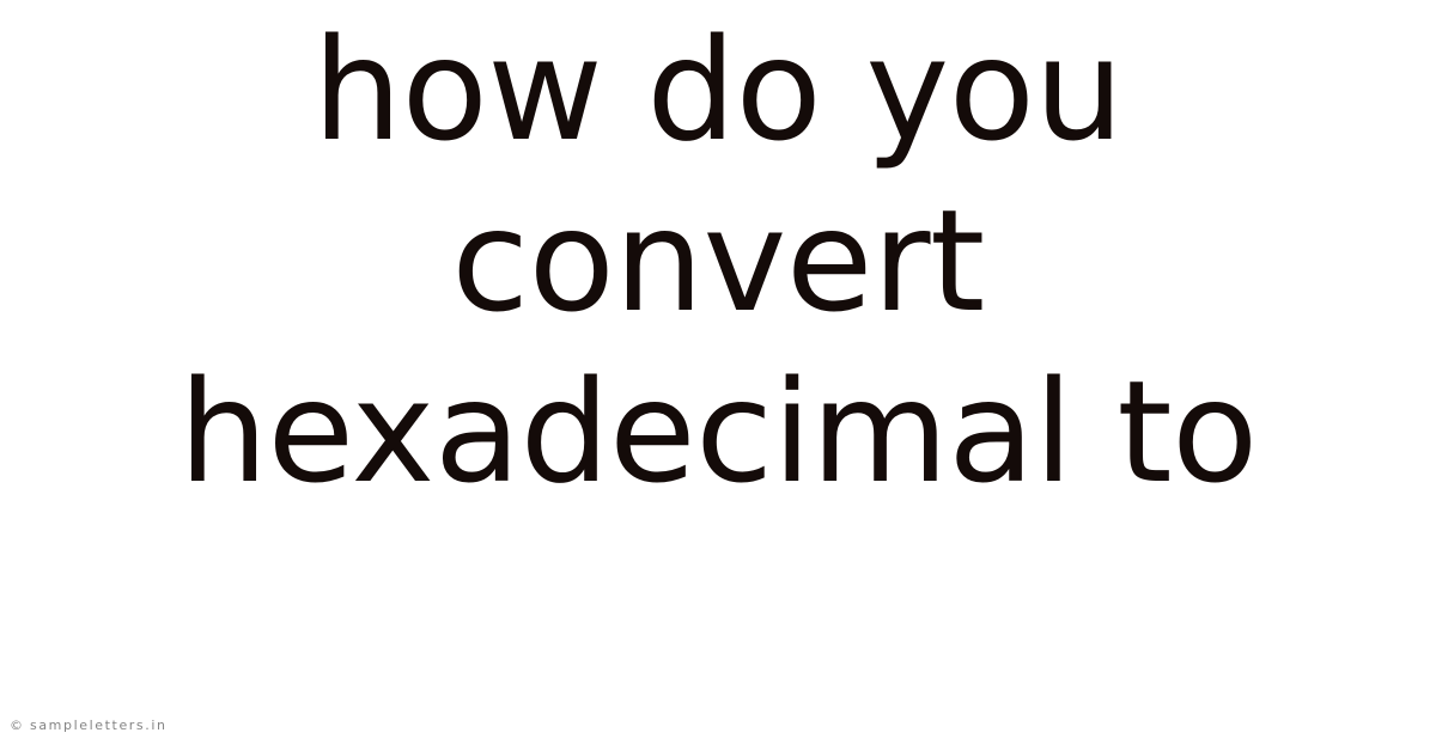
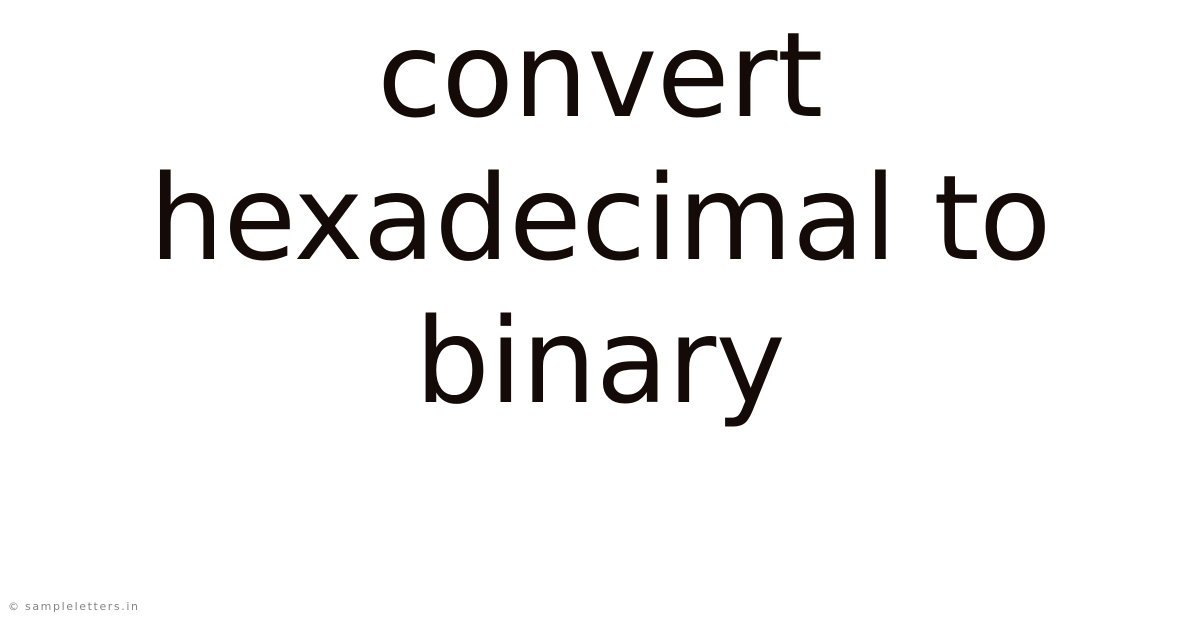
- how do you
  convert
  hexadecimal to
+ binary
  ©
  sampleletters.in
